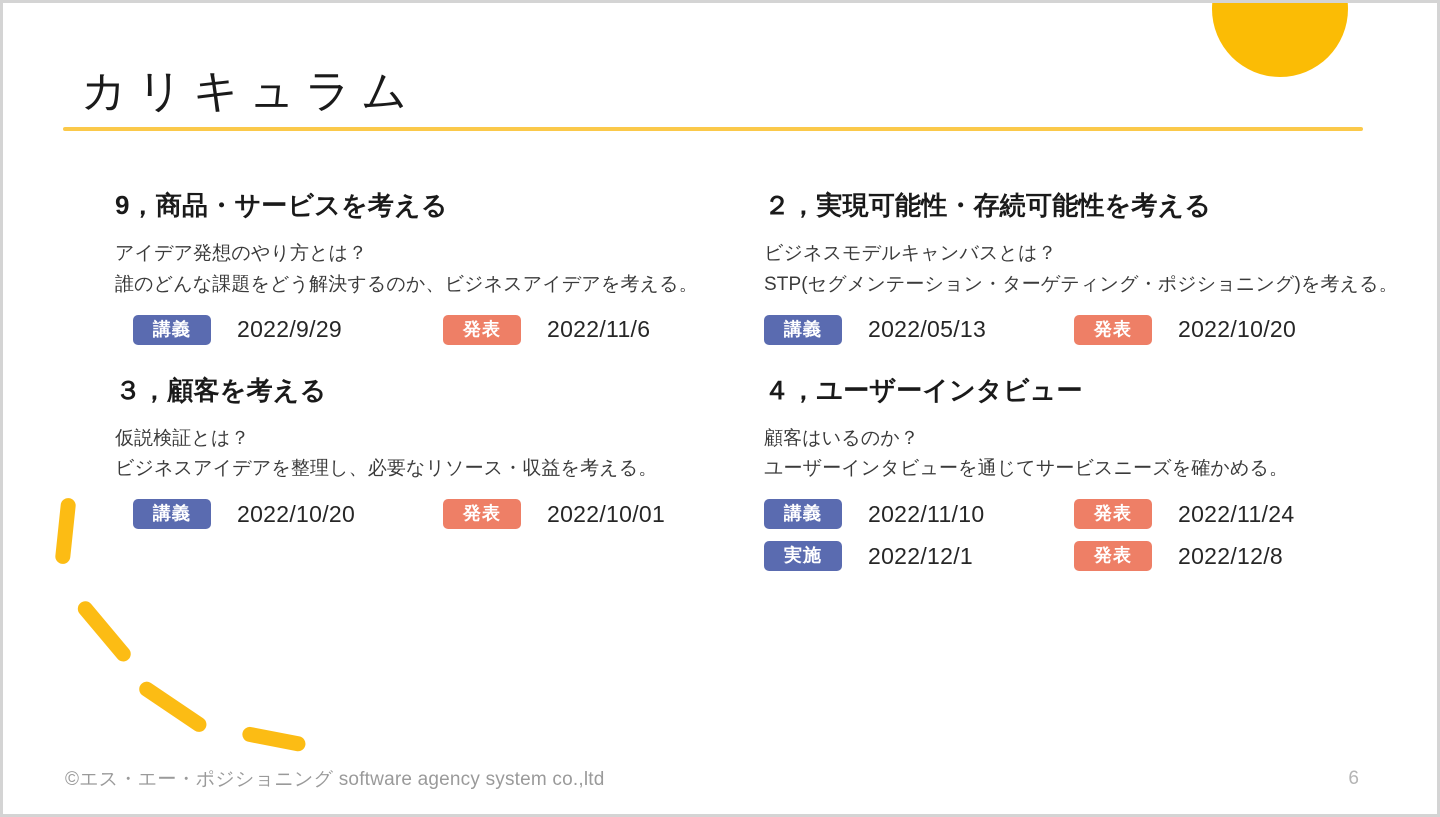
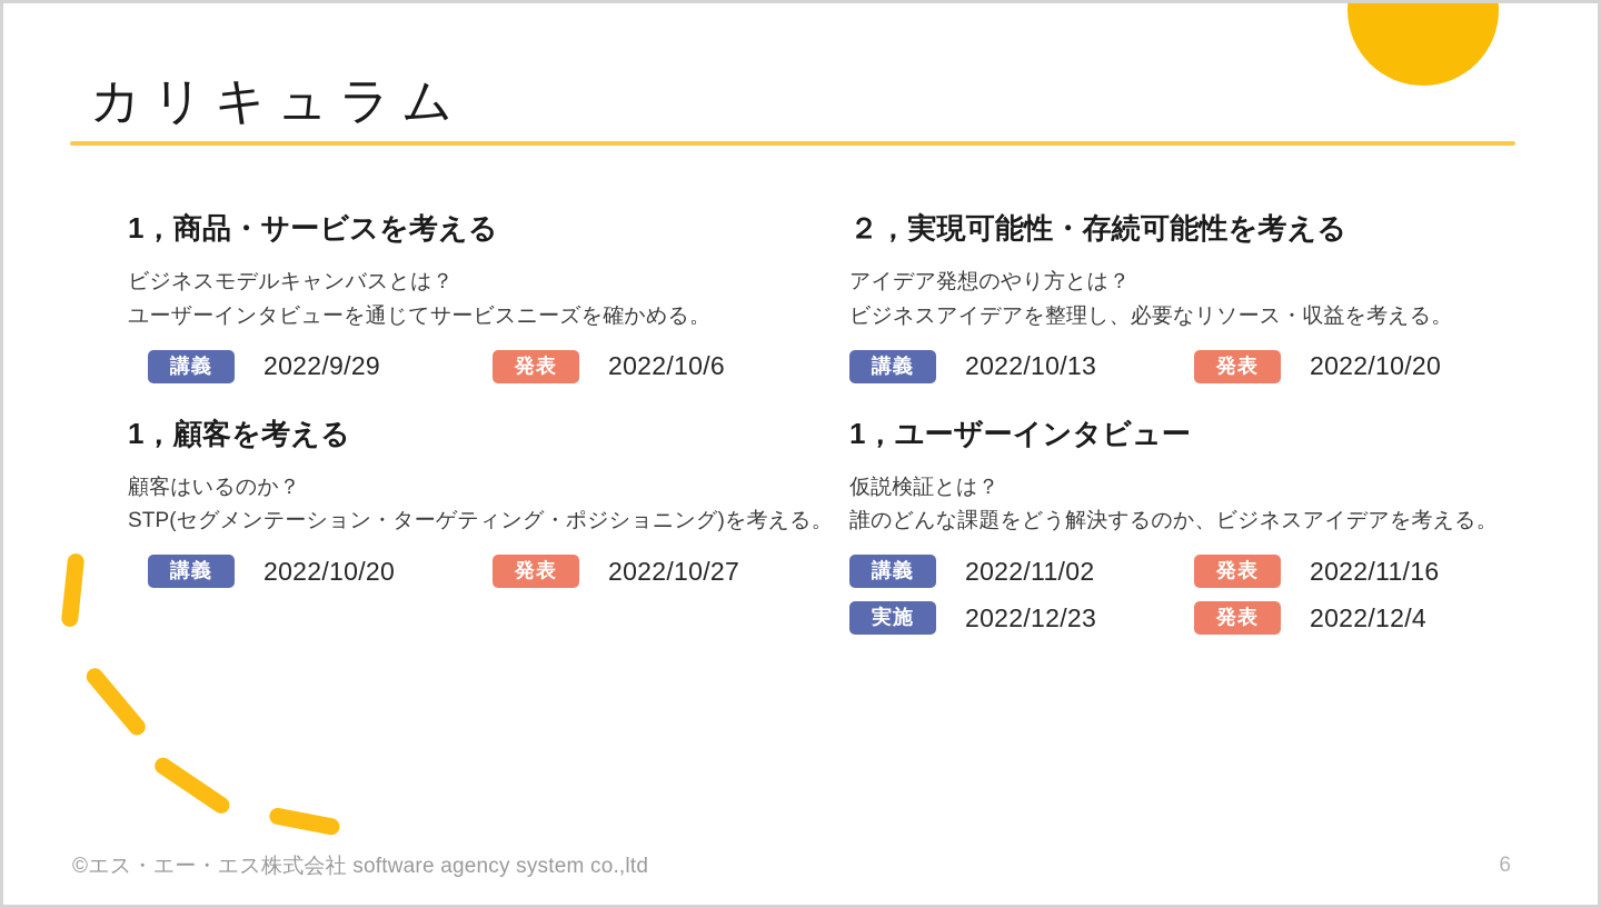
  カリキュラム
- 9，商品・サービスを考える
+ 1，商品・サービスを考える
- アイデア発想のやり方とは？
+ ビジネスモデルキャンバスとは？
- 誰のどんな課題をどう解決するのか、ビジネスアイデアを考える。
+ ユーザーインタビューを通じてサービスニーズを確かめる。
  講義
  2022/9/29
  発表
- 2022/11/6
+ 2022/10/6
  ２，実現可能性・存続可能性を考える
- ビジネスモデルキャンバスとは？
+ アイデア発想のやり方とは？
- STP(セグメンテーション・ターゲティング・ポジショニング)を考える。
+ ビジネスアイデアを整理し、必要なリソース・収益を考える。
  講義
- 2022/05/13
+ 2022/10/13
  発表
  2022/10/20
- ３，顧客を考える
+ 1，顧客を考える
- 仮説検証とは？
+ 顧客はいるのか？
- ビジネスアイデアを整理し、必要なリソース・収益を考える。
+ STP(セグメンテーション・ターゲティング・ポジショニング)を考える。
  講義
  2022/10/20
  発表
- 2022/10/01
+ 2022/10/27
- ４，ユーザーインタビュー
+ 1，ユーザーインタビュー
- 顧客はいるのか？
+ 仮説検証とは？
- ユーザーインタビューを通じてサービスニーズを確かめる。
+ 誰のどんな課題をどう解決するのか、ビジネスアイデアを考える。
  講義
- 2022/11/10
+ 2022/11/02
  発表
- 2022/11/24
+ 2022/11/16
  実施
- 2022/12/1
+ 2022/12/23
  発表
- 2022/12/8
+ 2022/12/4
- ©エス・エー・ポジショニング software agency system co.,ltd
+ ©エス・エー・エス株式会社 software agency system co.,ltd
  6
